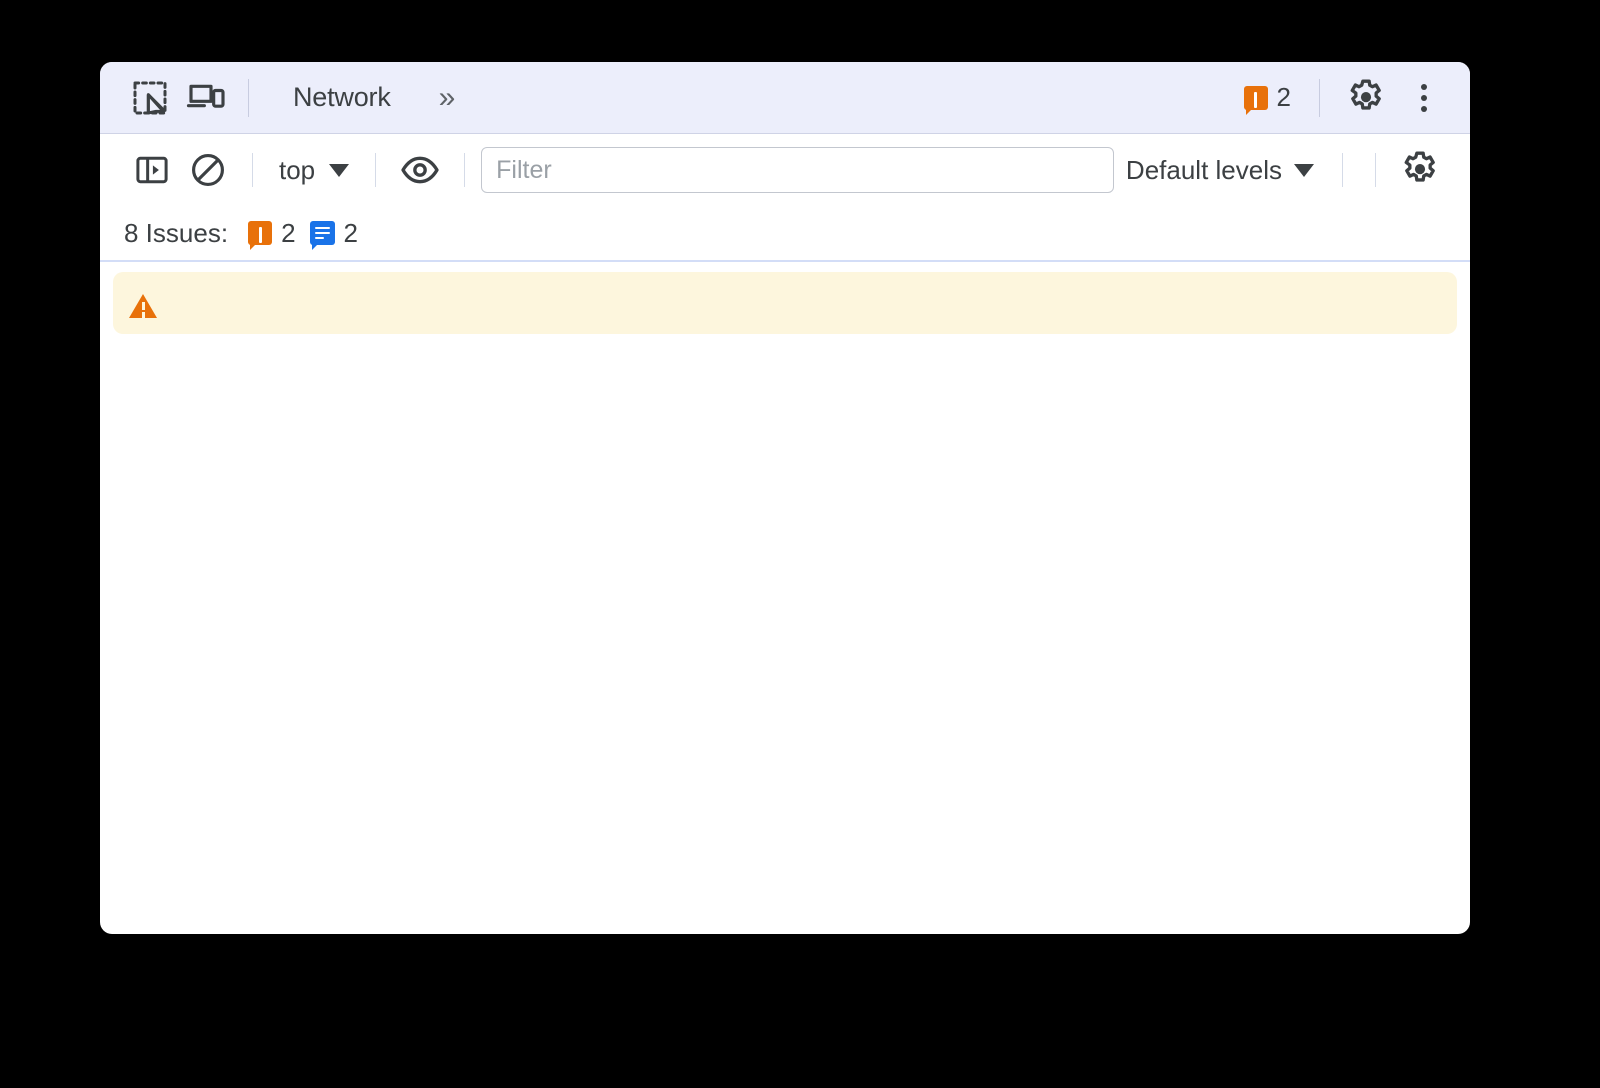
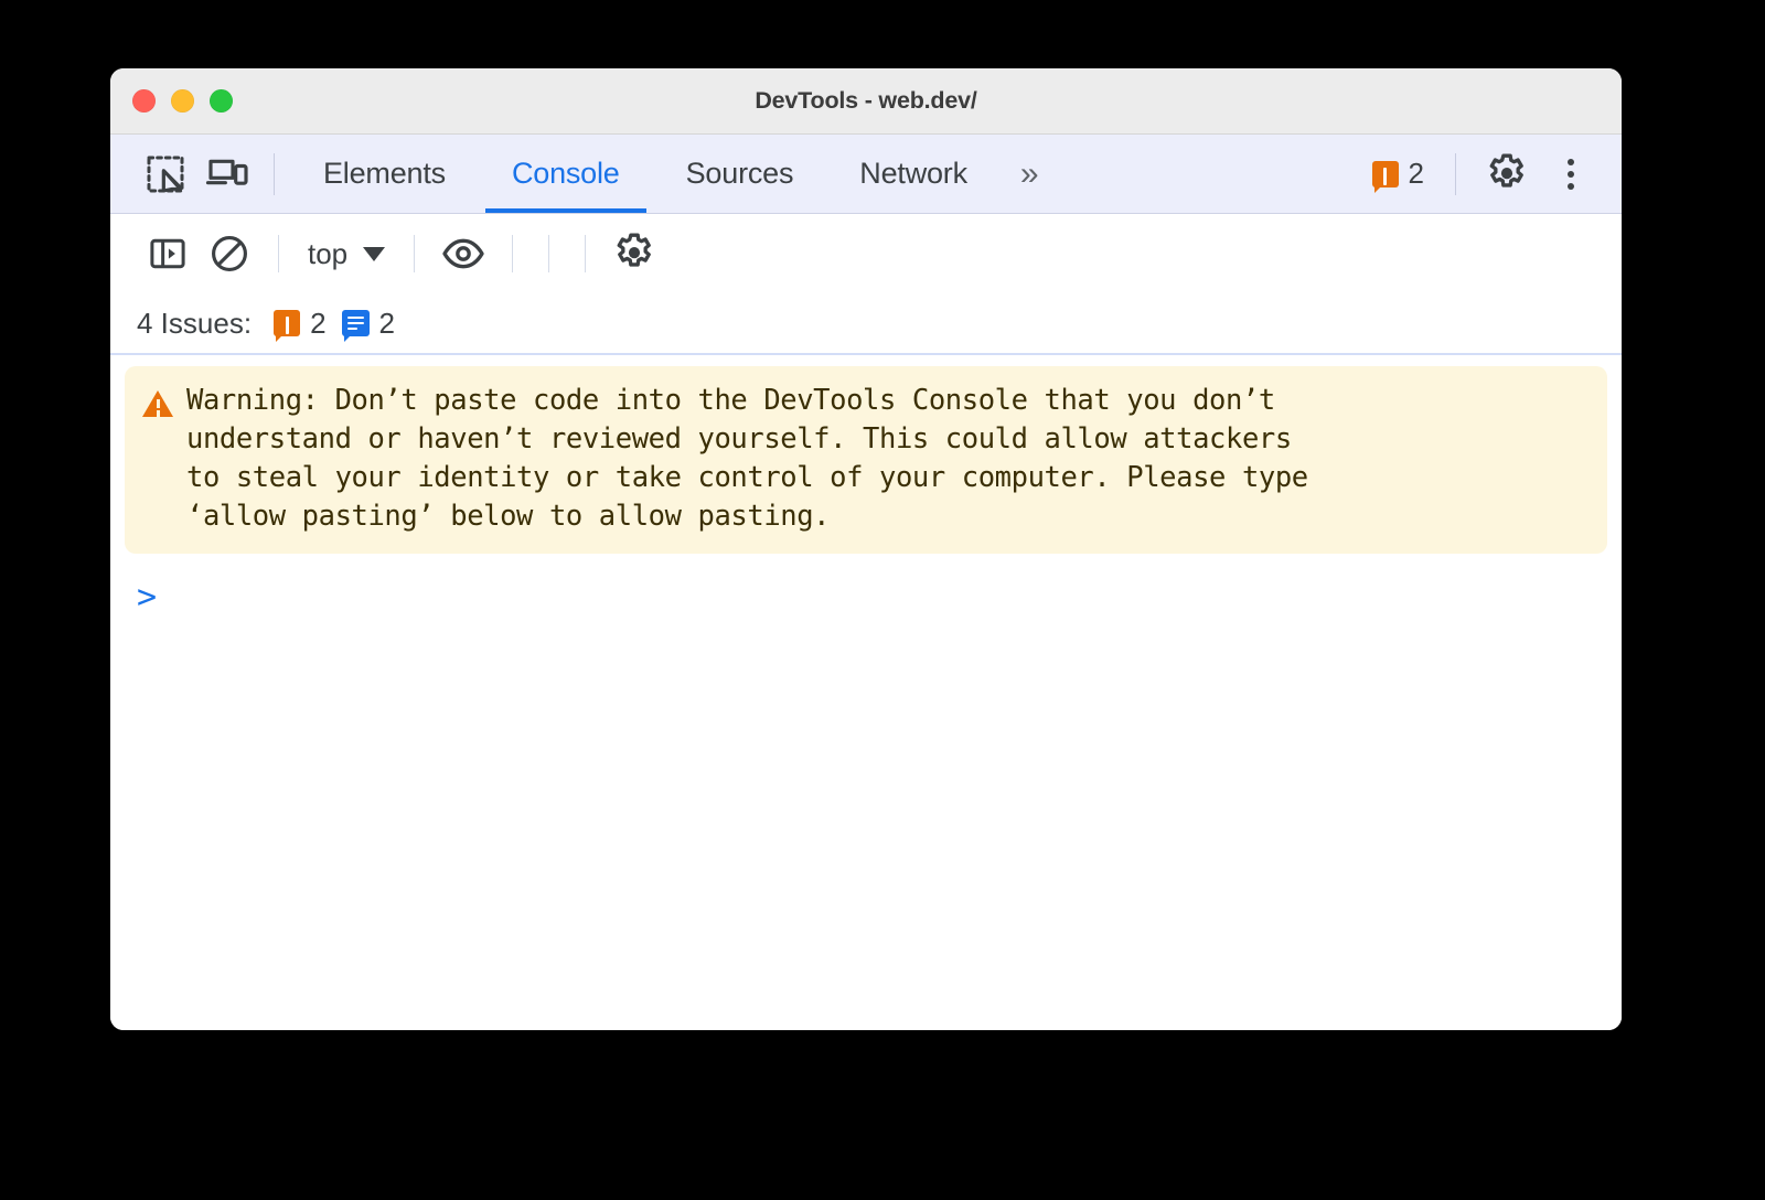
+ DevTools - web.dev/
+ Elements
+ Console
+ Sources
  Network
  »
  2
  top
- Filter
- Default levels
- 8 Issues:
+ 4 Issues:
  2
  2
+ Warning: Don’t paste code into the DevTools Console that you don’t
+ understand or haven’t reviewed yourself. This could allow attackers
+ to steal your identity or take control of your computer. Please type
+ ‘allow pasting’ below to allow pasting.
+ >
